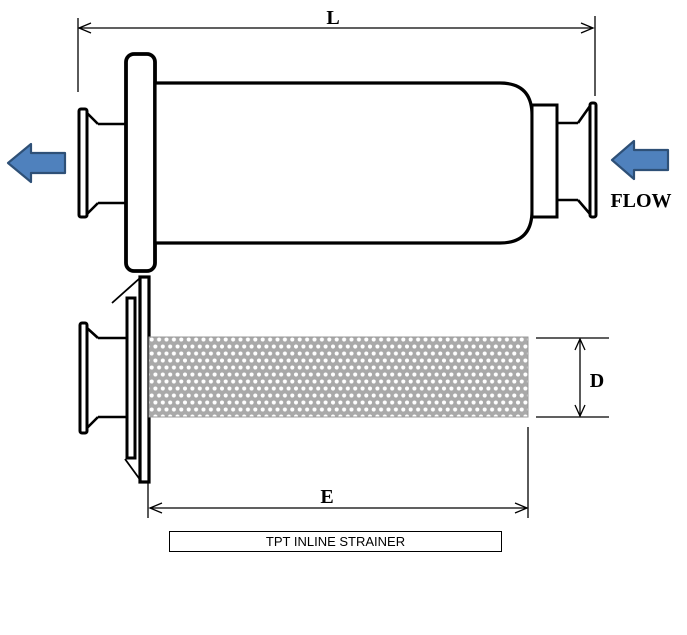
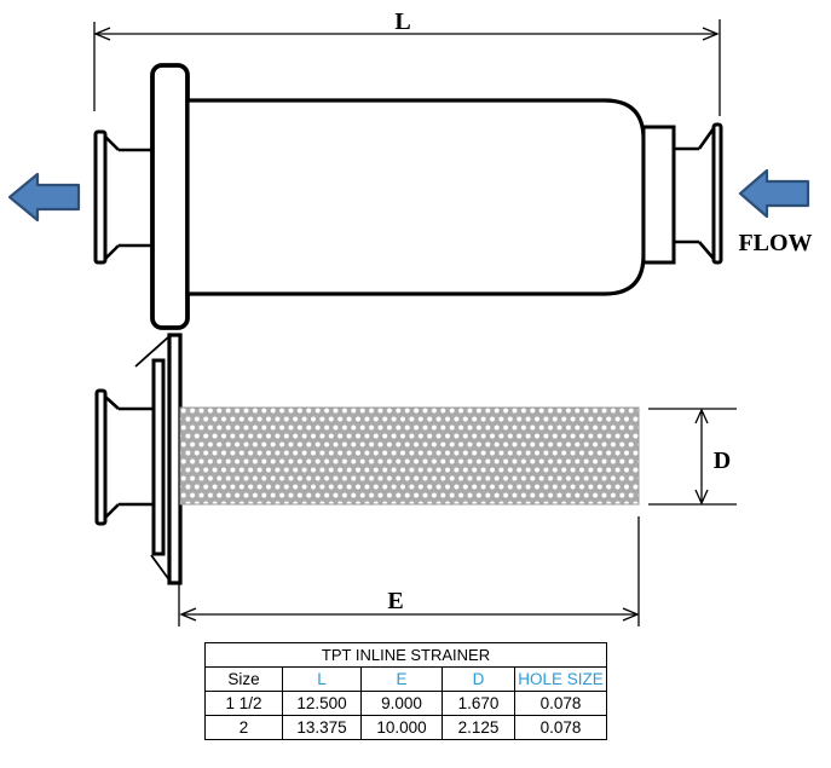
  L
  FLOW
  D
  E
  TPT INLINE STRAINER
+ Size	L	E	D	HOLE SIZE
+ 1 1/2	12.500	9.000	1.670	0.078
+ 2	13.375	10.000	2.125	0.078
